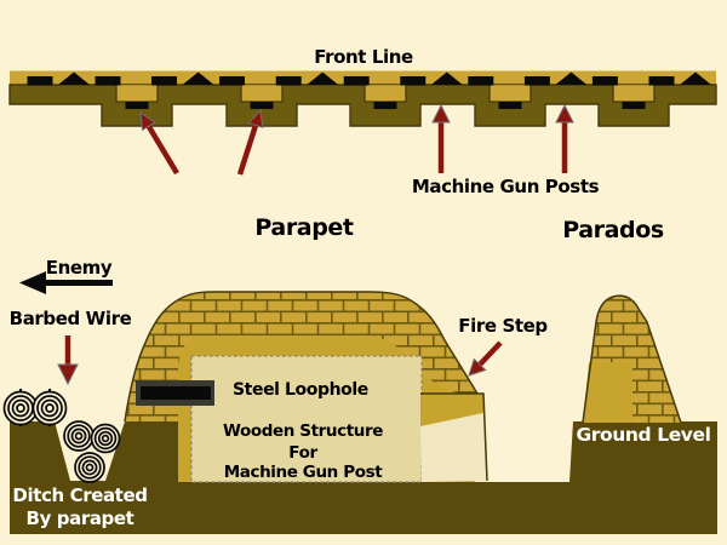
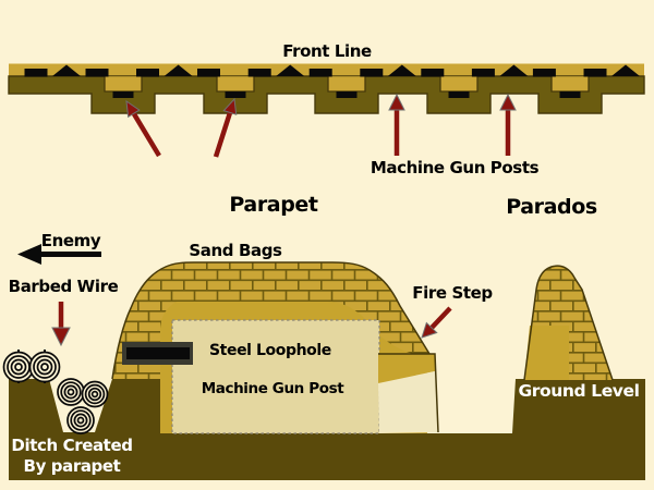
  Front Line
  Machine Gun Posts
  Parapet
  Parados
  Enemy
+ Sand Bags
  Barbed Wire
  Fire Step
  Steel Loophole
- Wooden Structure
- For
  Machine Gun Post
  Ground Level
  Ditch Created
  By parapet
